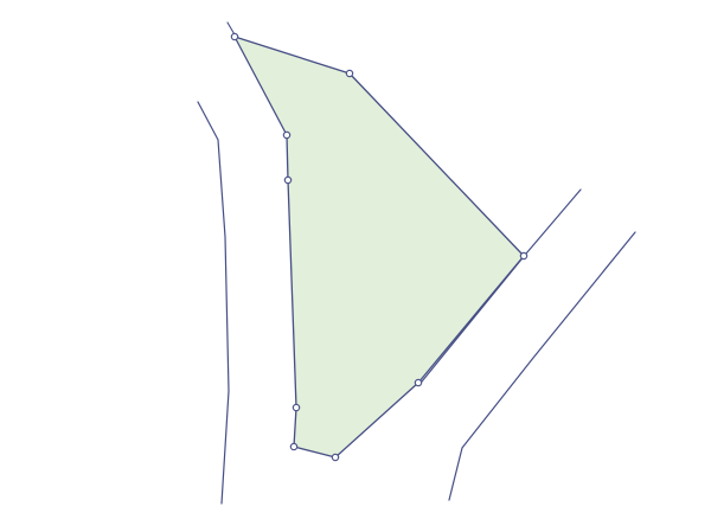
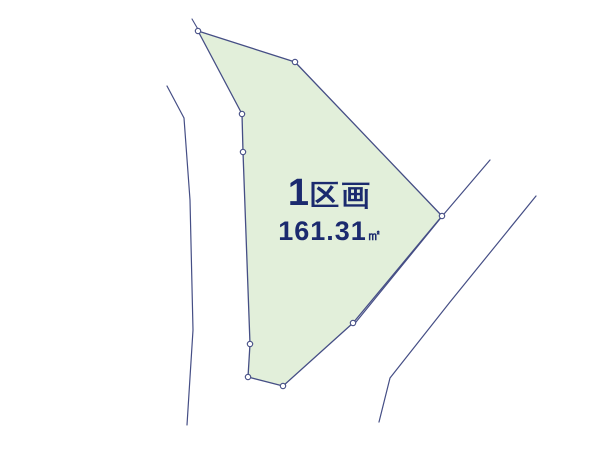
+ 1区画
+ 161.31㎡
